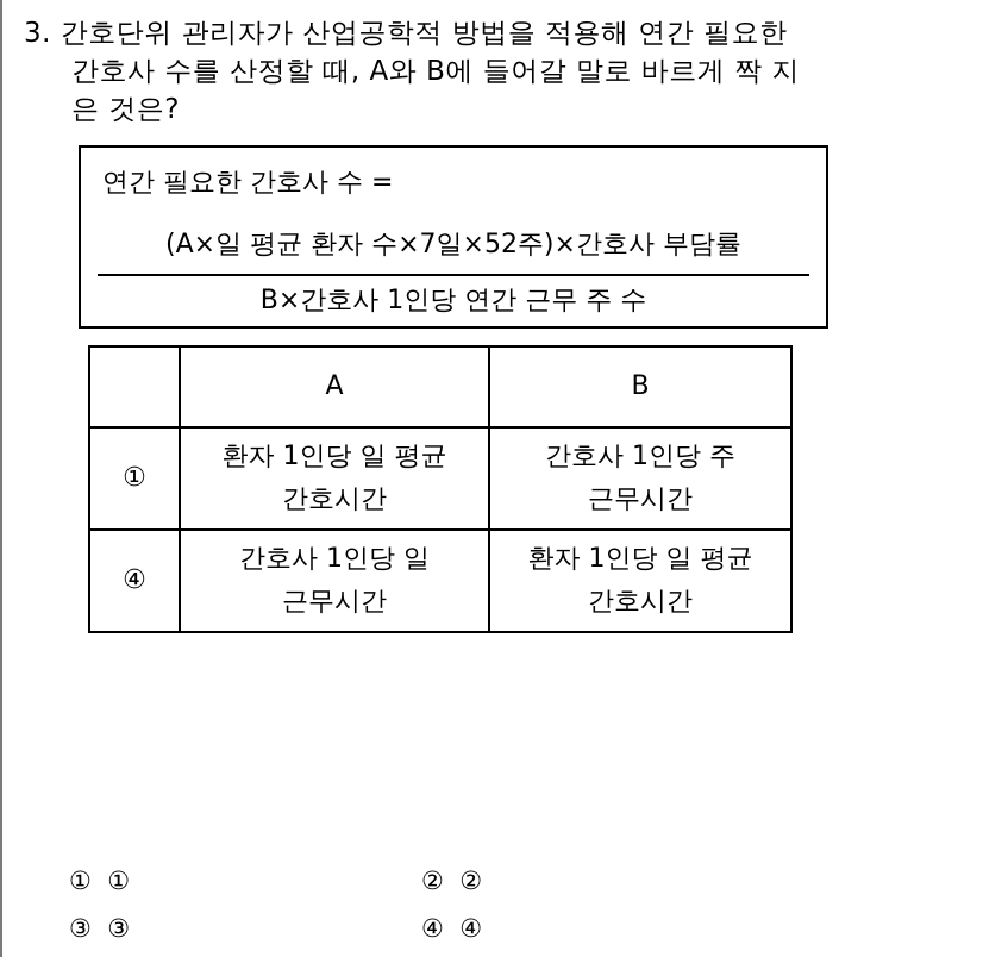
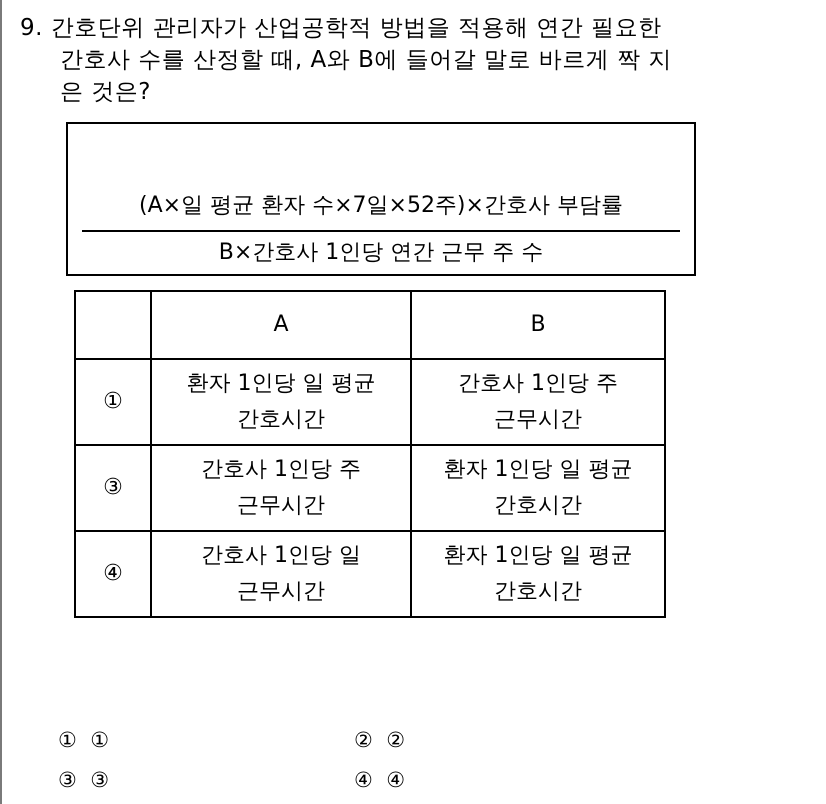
- 3. 간호단위 관리자가 산업공학적 방법을 적용해 연간 필요한
+ 9. 간호단위 관리자가 산업공학적 방법을 적용해 연간 필요한
  간호사 수를 산정할 때, A와 B에 들어갈 말로 바르게 짝 지
  은 것은?
- 연간 필요한 간호사 수 =
  (A×일 평균 환자 수×7일×52주)×간호사 부담률
  B×간호사 1인당 연간 근무 주 수
  	A	B
  ①	환자 1인당 일 평균간호시간	간호사 1인당 주근무시간
+ ③	간호사 1인당 주근무시간	환자 1인당 일 평균간호시간
  ④	간호사 1인당 일근무시간	환자 1인당 일 평균간호시간
  ① ①
  ② ②
  ③ ③
  ④ ④
